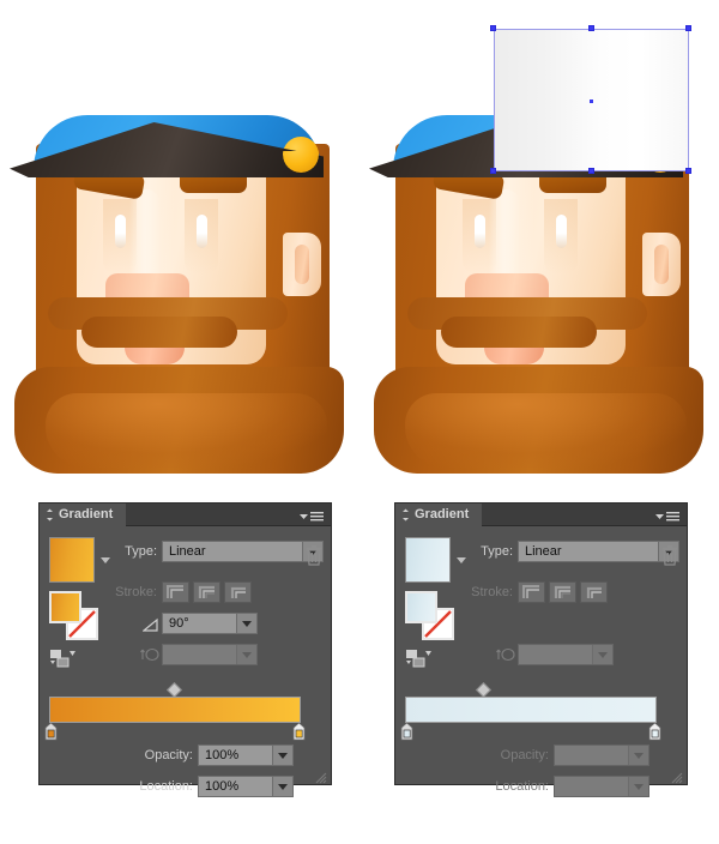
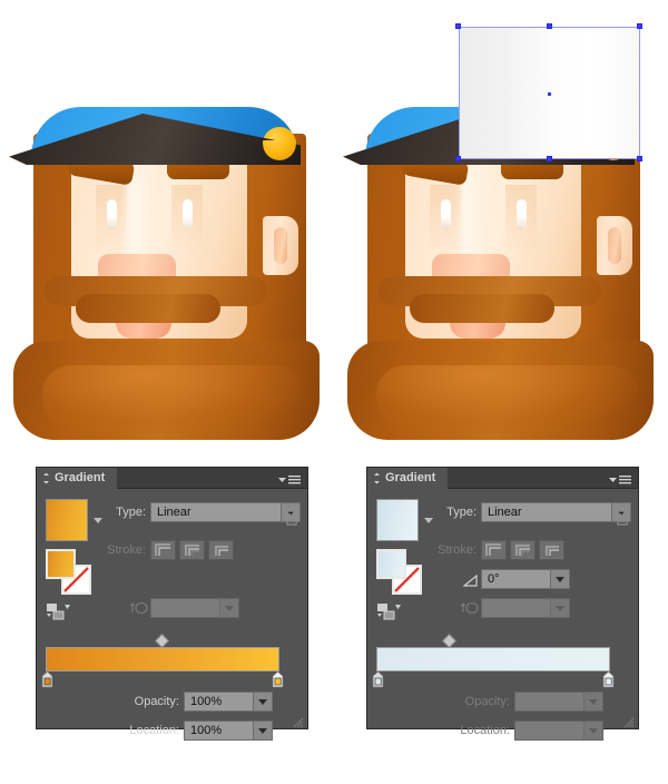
  Gradient
  Type:
  Linear
  Stroke:
- 90°
  Opacity:
  100%
  Location:
  100%
  Gradient
  Type:
  Linear
  Stroke:
+ 0°
  Opacity:
  Location:
